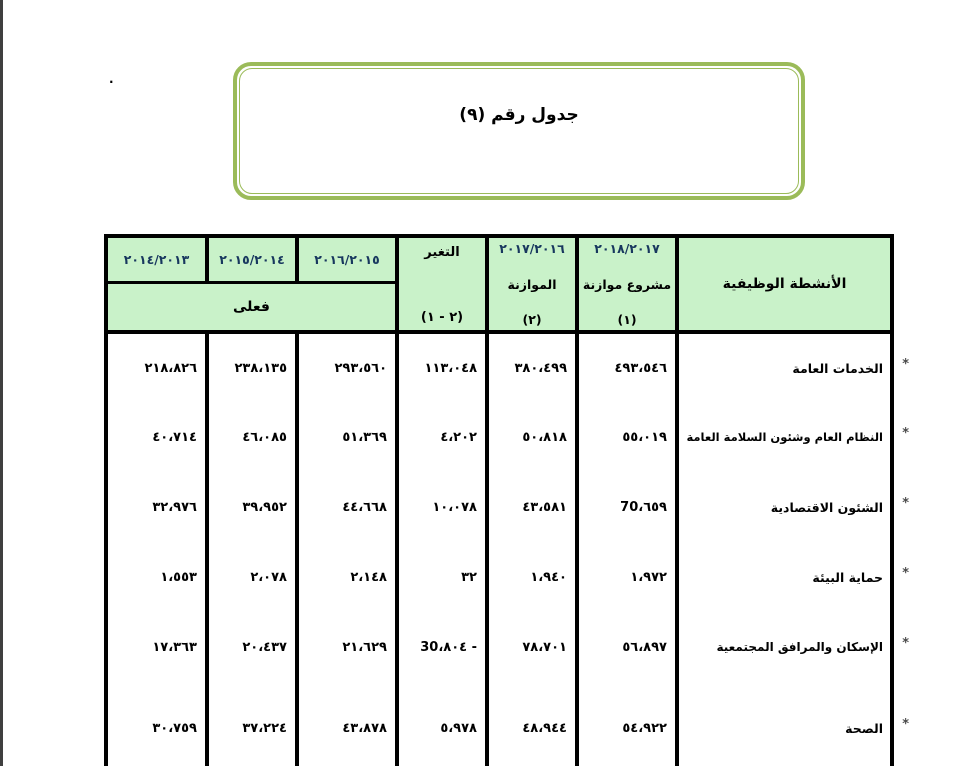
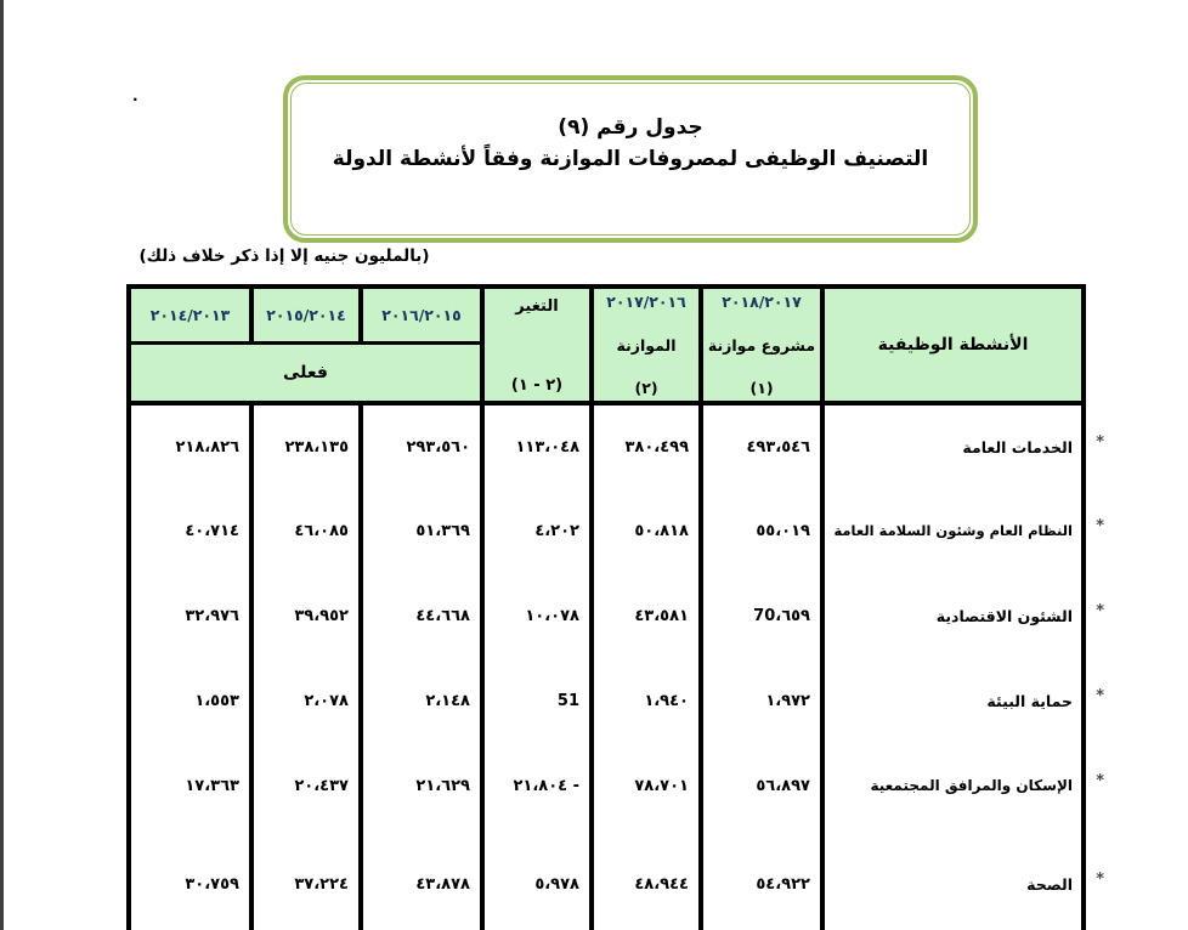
  .
  جدول رقم (٩)
+ التصنيف الوظيفى لمصروفات الموازنة وفقاً لأنشطة الدولة
+ (بالمليون جنيه إلا إذا ذكر خلاف ذلك)
  ٢٠١٤/٢٠١٣	٢٠١٥/٢٠١٤	٢٠١٦/٢٠١٥	التغير (٢ - ١)	٢٠١٧/٢٠١٦ الموازنة (٢)	٢٠١٨/٢٠١٧ مشروع موازنة (١)	الأنشطة الوظيفية
  فعلى
  ٢١٨،٨٢٦	٢٣٨،١٣٥	٢٩٣،٥٦٠	١١٣،٠٤٨	٣٨٠،٤٩٩	٤٩٣،٥٤٦	*الخدمات العامة
  ٤٠،٧١٤	٤٦،٠٨٥	٥١،٣٦٩	٤،٢٠٢	٥٠،٨١٨	٥٥،٠١٩	*النظام العام وشئون السلامة العامة
  ٣٢،٩٧٦	٣٩،٩٥٢	٤٤،٦٦٨	١٠،٠٧٨	٤٣،٥٨١	70،٦٥٩	*الشئون الاقتصادية
- ١،٥٥٣	٢،٠٧٨	٢،١٤٨	٣٢	١،٩٤٠	١،٩٧٢	*حماية البيئة
+ ١،٥٥٣	٢،٠٧٨	٢،١٤٨	51	١،٩٤٠	١،٩٧٢	*حماية البيئة
- ١٧،٣٦٣	٢٠،٤٣٧	٢١،٦٢٩	30،٨٠٤ -	٧٨،٧٠١	٥٦،٨٩٧	*الإسكان والمرافق المجتمعية
+ ١٧،٣٦٣	٢٠،٤٣٧	٢١،٦٢٩	٢١،٨٠٤ -	٧٨،٧٠١	٥٦،٨٩٧	*الإسكان والمرافق المجتمعية
  ٣٠،٧٥٩	٣٧،٢٢٤	٤٣،٨٧٨	٥،٩٧٨	٤٨،٩٤٤	٥٤،٩٢٢	*الصحة
